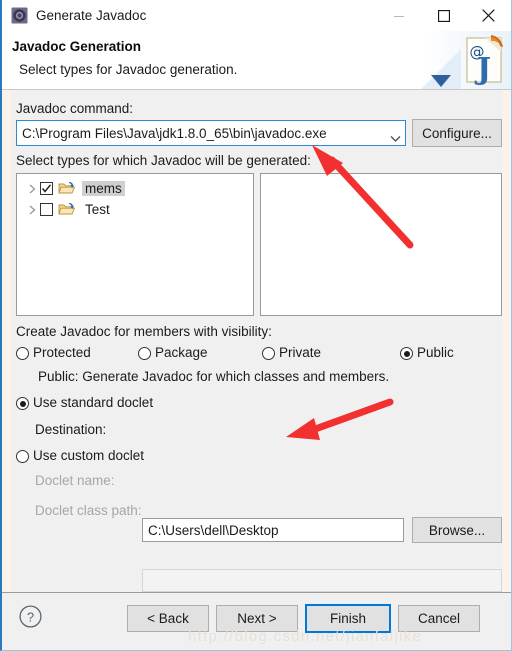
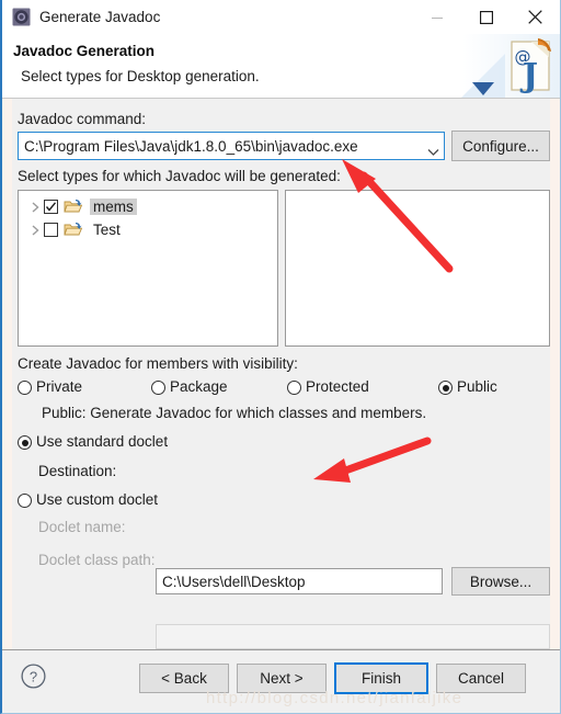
  Generate Javadoc
  Javadoc Generation
- Select types for Javadoc generation.
+ Select types for Desktop generation.
  @
  J
  Javadoc command:
  C:\Program Files\Java\jdk1.8.0_65\bin\javadoc.exe
  Configure...
  Select types for which Javadoc will be generated:
  mems
  Test
  Create Javadoc for members with visibility:
- Protected
+ Private
  Package
- Private
+ Protected
  Public
  Public: Generate Javadoc for which classes and members.
  Use standard doclet
  Destination:
  C:\Users\dell\Desktop
  Browse...
  Use custom doclet
  Doclet name:
  Doclet class path:
  ?
  < Back
  Next >
  Finish
  Cancel
  http://blog.csdn.net/jianfaljike
